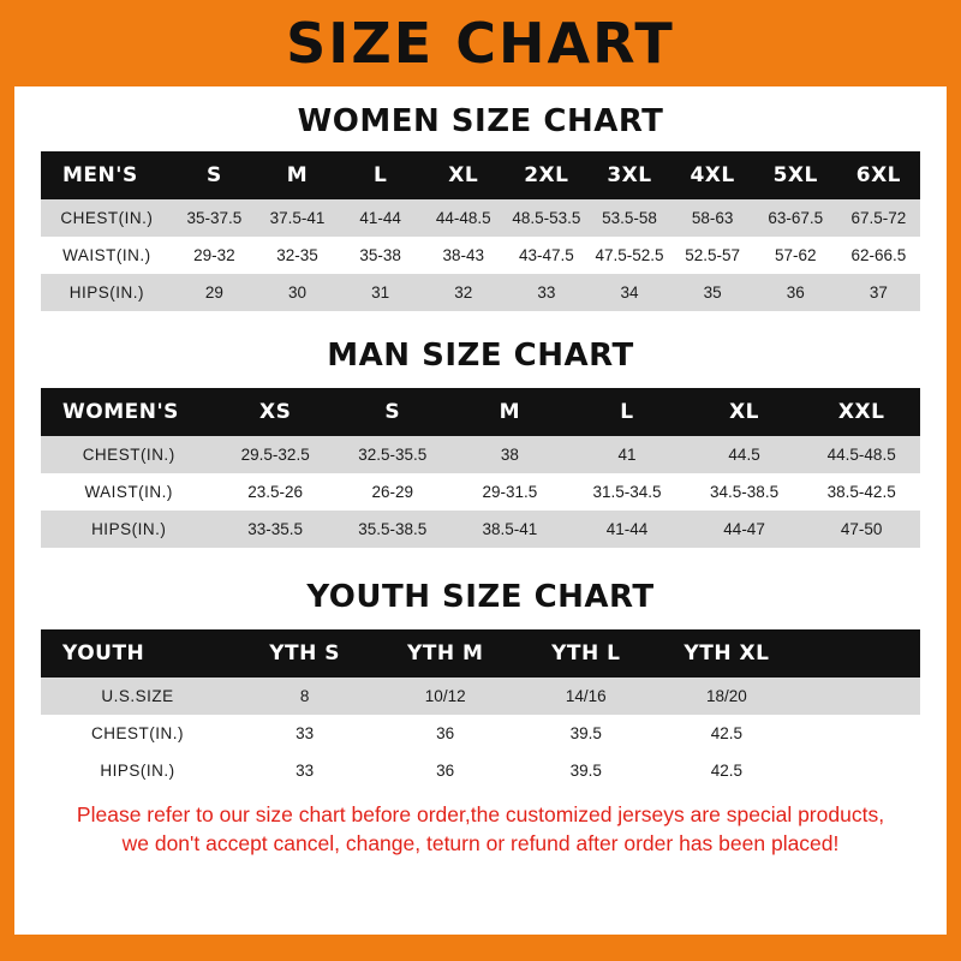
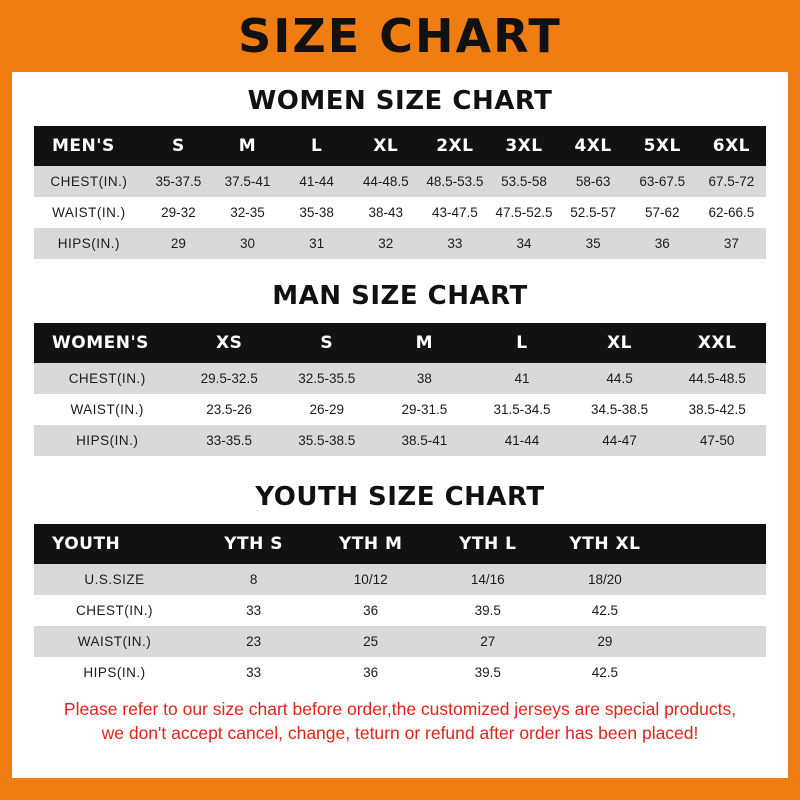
  SIZE CHART
  WOMEN SIZE CHART
  MEN'S	S	M	L	XL	2XL	3XL	4XL	5XL	6XL
  CHEST(IN.)	35-37.5	37.5-41	41-44	44-48.5	48.5-53.5	53.5-58	58-63	63-67.5	67.5-72
  WAIST(IN.)	29-32	32-35	35-38	38-43	43-47.5	47.5-52.5	52.5-57	57-62	62-66.5
  HIPS(IN.)	29	30	31	32	33	34	35	36	37
  MAN SIZE CHART
  WOMEN'S	XS	S	M	L	XL	XXL
  CHEST(IN.)	29.5-32.5	32.5-35.5	38	41	44.5	44.5-48.5
  WAIST(IN.)	23.5-26	26-29	29-31.5	31.5-34.5	34.5-38.5	38.5-42.5
  HIPS(IN.)	33-35.5	35.5-38.5	38.5-41	41-44	44-47	47-50
  YOUTH SIZE CHART
  YOUTH	YTH S	YTH M	YTH L	YTH XL
  U.S.SIZE	8	10/12	14/16	18/20
  CHEST(IN.)	33	36	39.5	42.5
+ WAIST(IN.)	23	25	27	29
  HIPS(IN.)	33	36	39.5	42.5
  Please refer to our size chart before order,the customized jerseys are special products,
  we don't accept cancel, change, teturn or refund after order has been placed!
